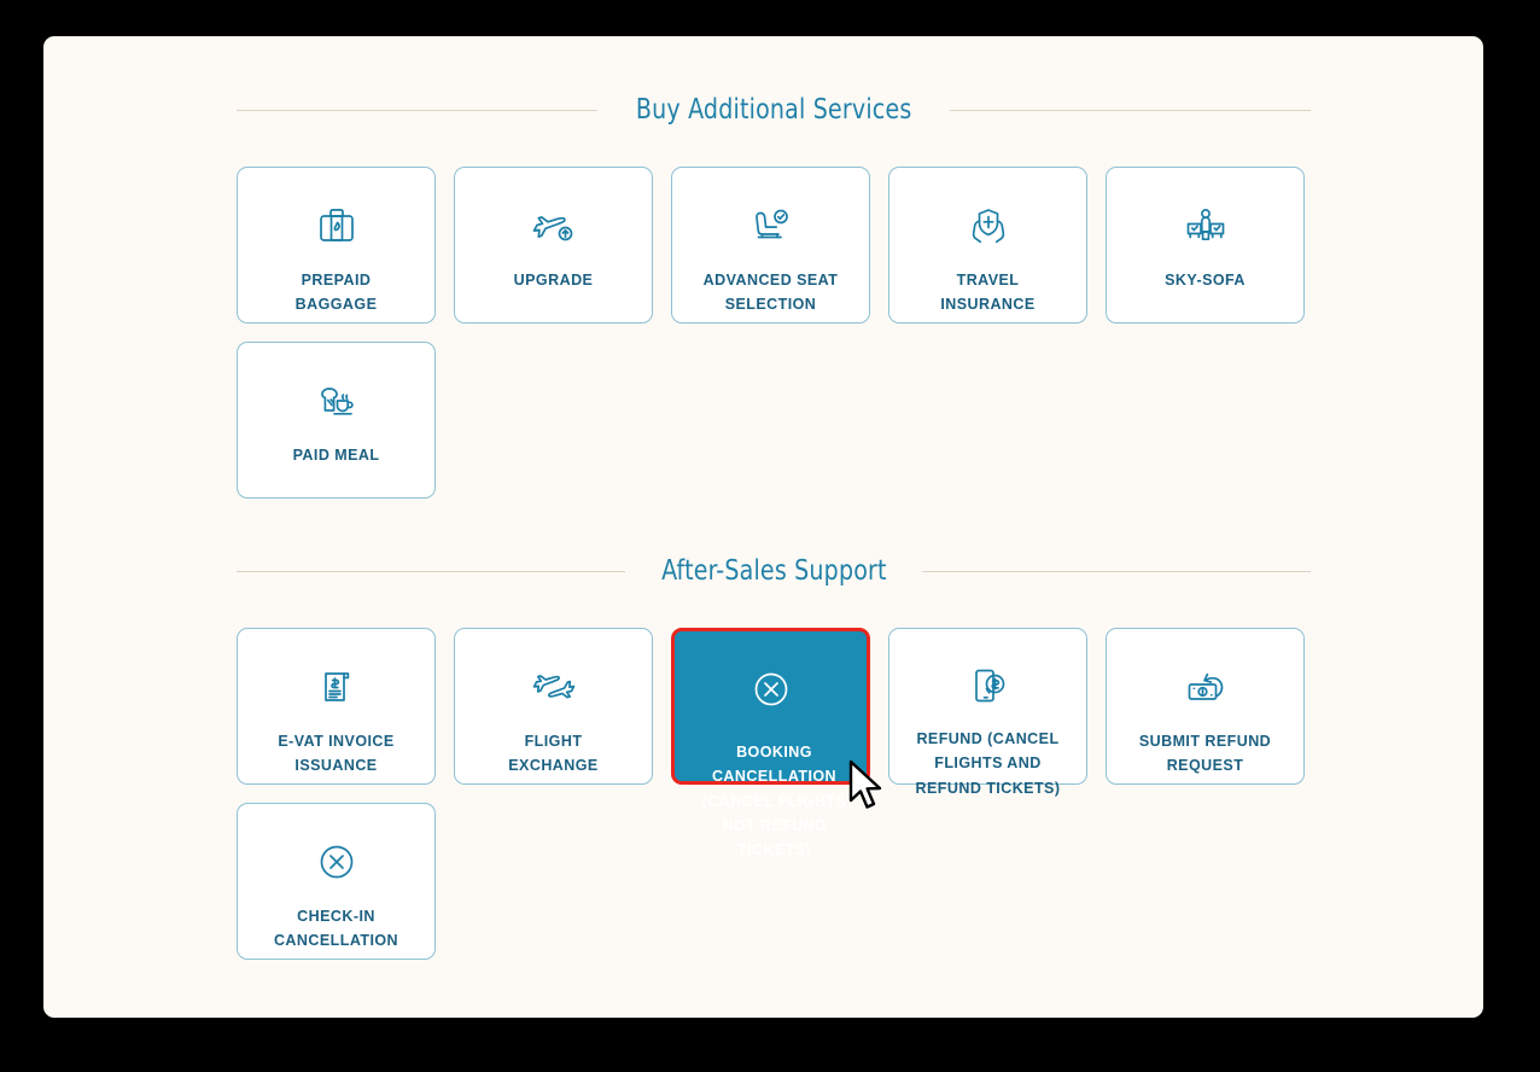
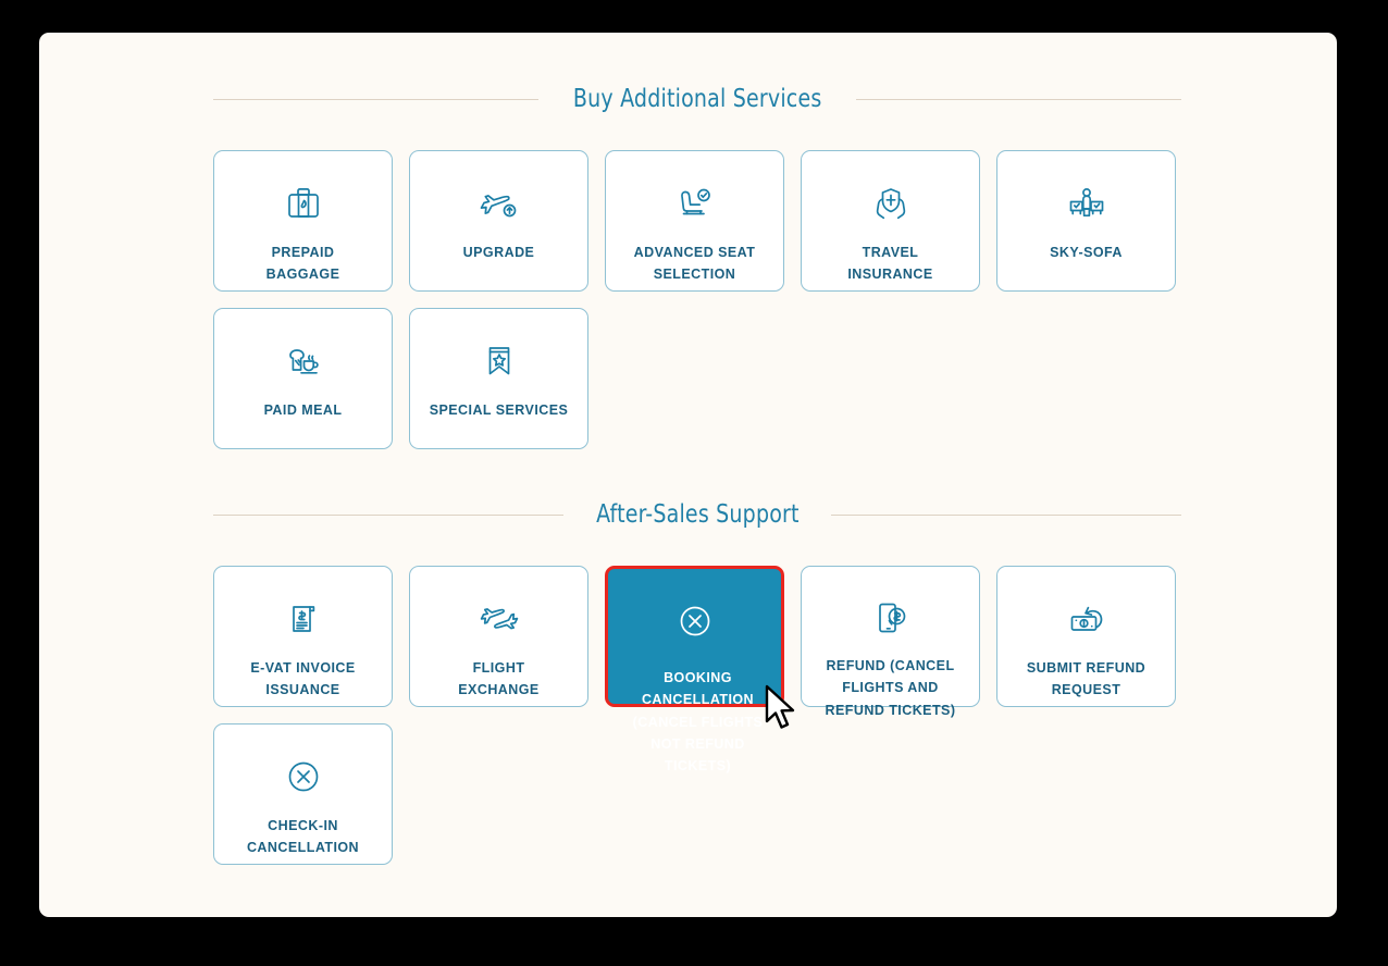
  Buy Additional Services
  PREPAID
  BAGGAGE
  UPGRADE
  ADVANCED SEAT
  SELECTION
  TRAVEL
  INSURANCE
  SKY-SOFA
  PAID MEAL
+ SPECIAL SERVICES
  After-Sales Support
  E-VAT INVOICE
  ISSUANCE
  FLIGHT
  EXCHANGE
  BOOKING
  CANCELLATION
  REFUND (CANCEL
  FLIGHTS AND
  REFUND TICKETS)
  SUBMIT REFUND
  REQUEST
  CHECK-IN
  CANCELLATION
